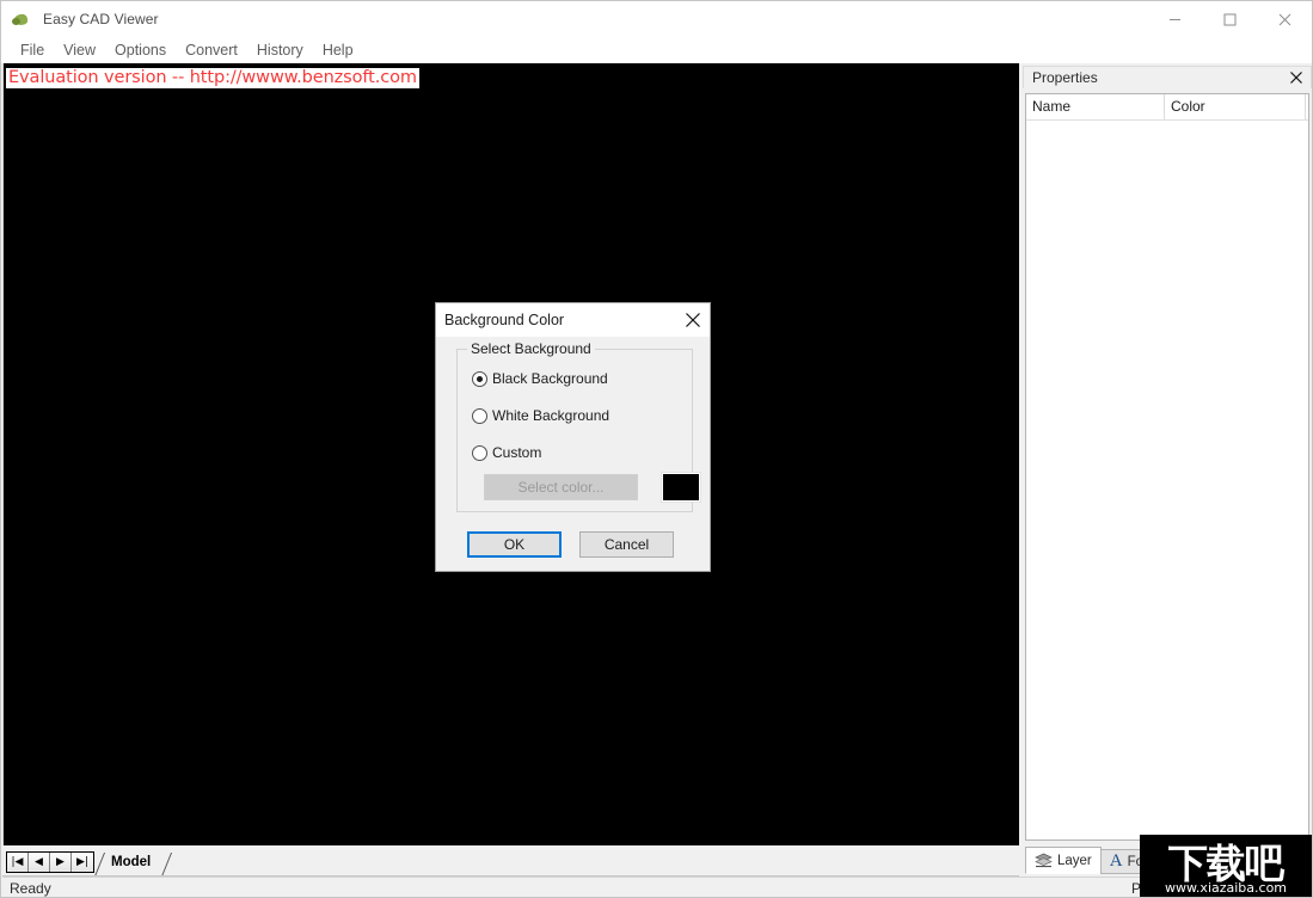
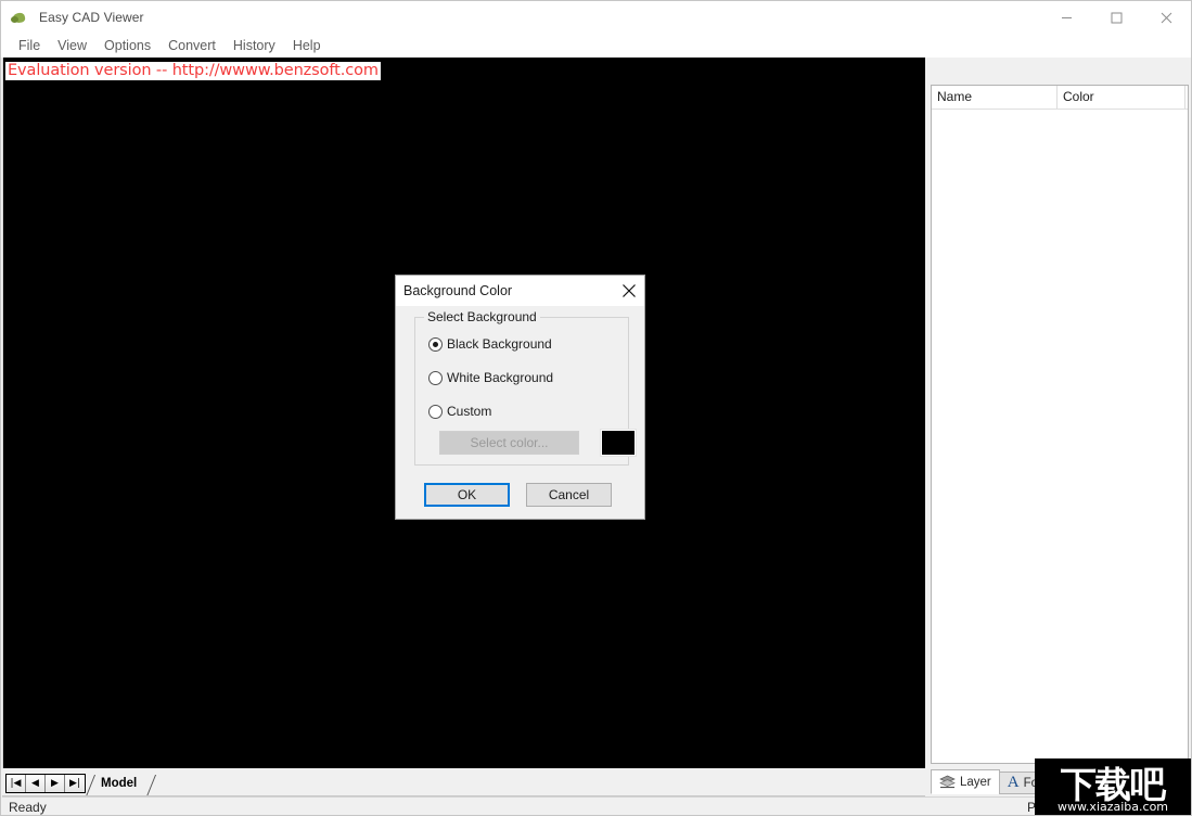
  Easy CAD Viewer
  File
  View
  Options
  Convert
  History
  Help
  Evaluation version -- http://wwww.benzsoft.com
  |◀
  ◀
  ▶
  ▶|
  Model
- Properties
  Name
  Color
  Layer
  A
  Ready
  P
  Background Color
  Select Background
  Black Background
  White Background
  Custom
  Select color...
  OK
  Cancel
  下载吧
  www.xiazaiba.com
